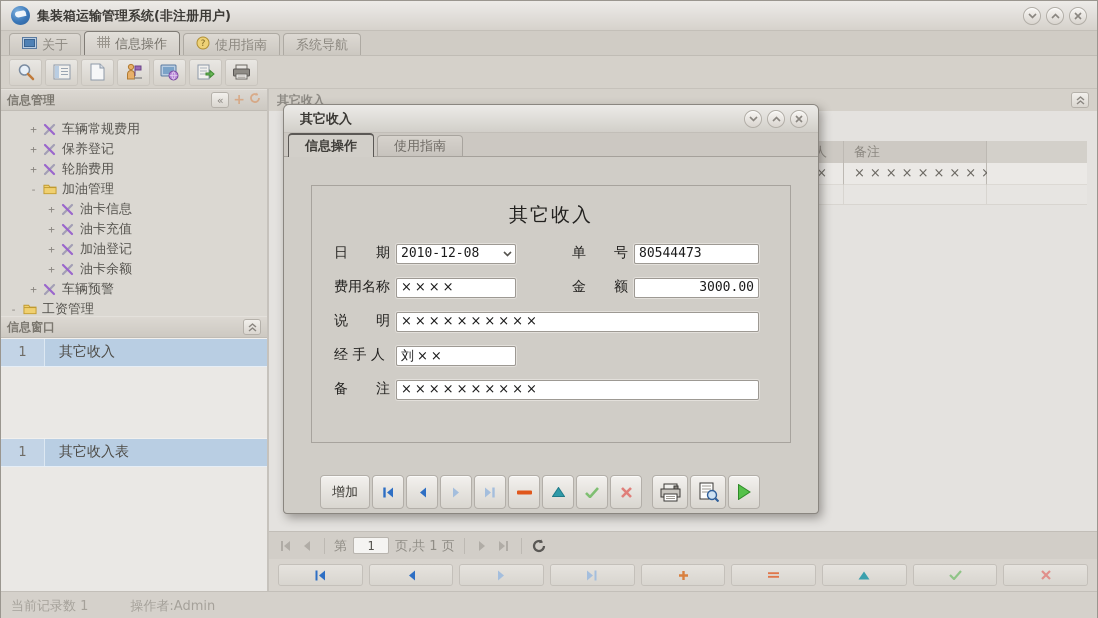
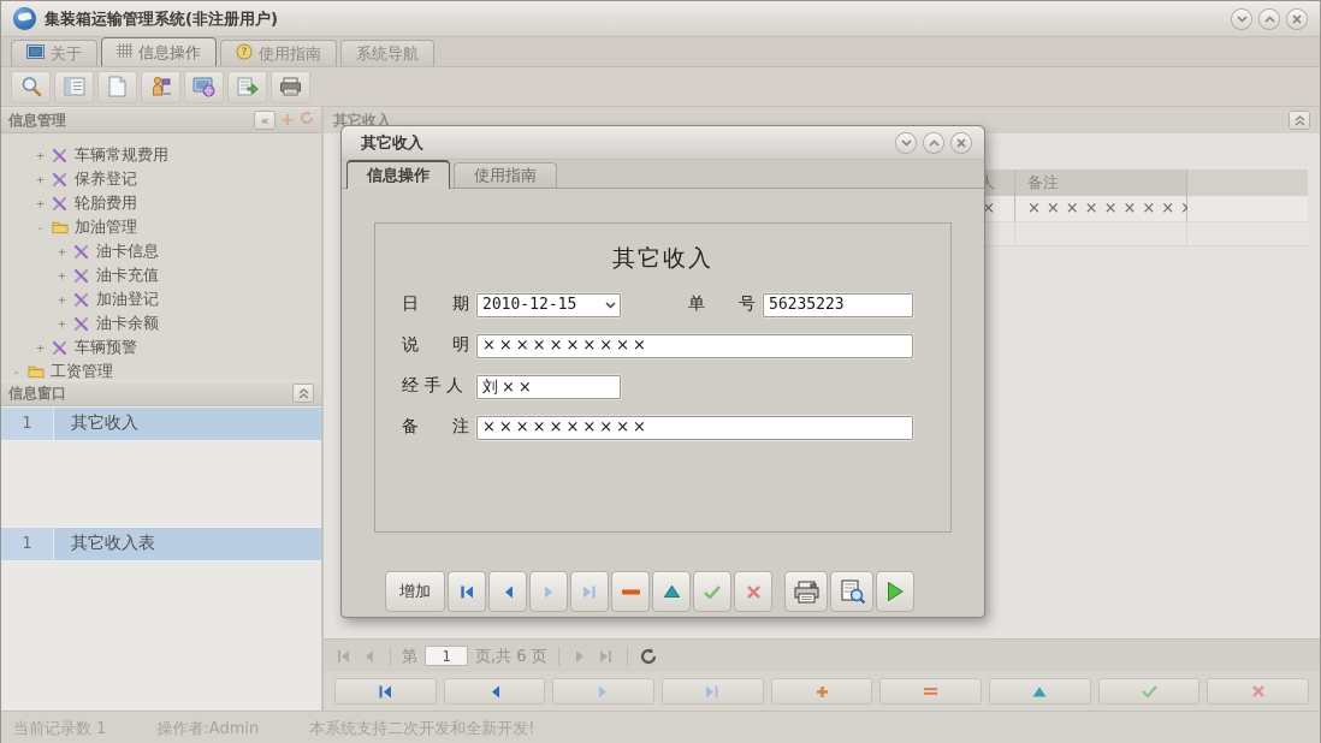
  集装箱运输管理系统(非注册用户)
  关于
  信息操作
  ?
  使用指南
  系统导航
  信息管理
  «
  +
  +
  车辆常规费用
  +
  保养登记
  +
  轮胎费用
  -
  加油管理
  +
  油卡信息
  +
  油卡充值
  +
  加油登记
  +
  油卡余额
  +
  车辆预警
  -
  工资管理
  信息窗口
  1
  其它收入
  1
  其它收入表
  其它收入
  人
  备注
  ×
  ××××××××
  第
  1
- 页,共 1 页
+ 页,共 6 页
  当前记录数 1
  操作者:Admin
+ 本系统支持二次开发和全新开发!
  其它收入
  信息操作
  使用指南
  其它收入
  日 期
- 2010-12-08
+ 2010-12-15
  单 号
- 80544473
+ 56235223
- 费用名称
- ××××
- 金 额
- 3000.00
  说 明
  ××××××××××
  经 手 人
  刘××
  备 注
  ××××××××××
  增加
